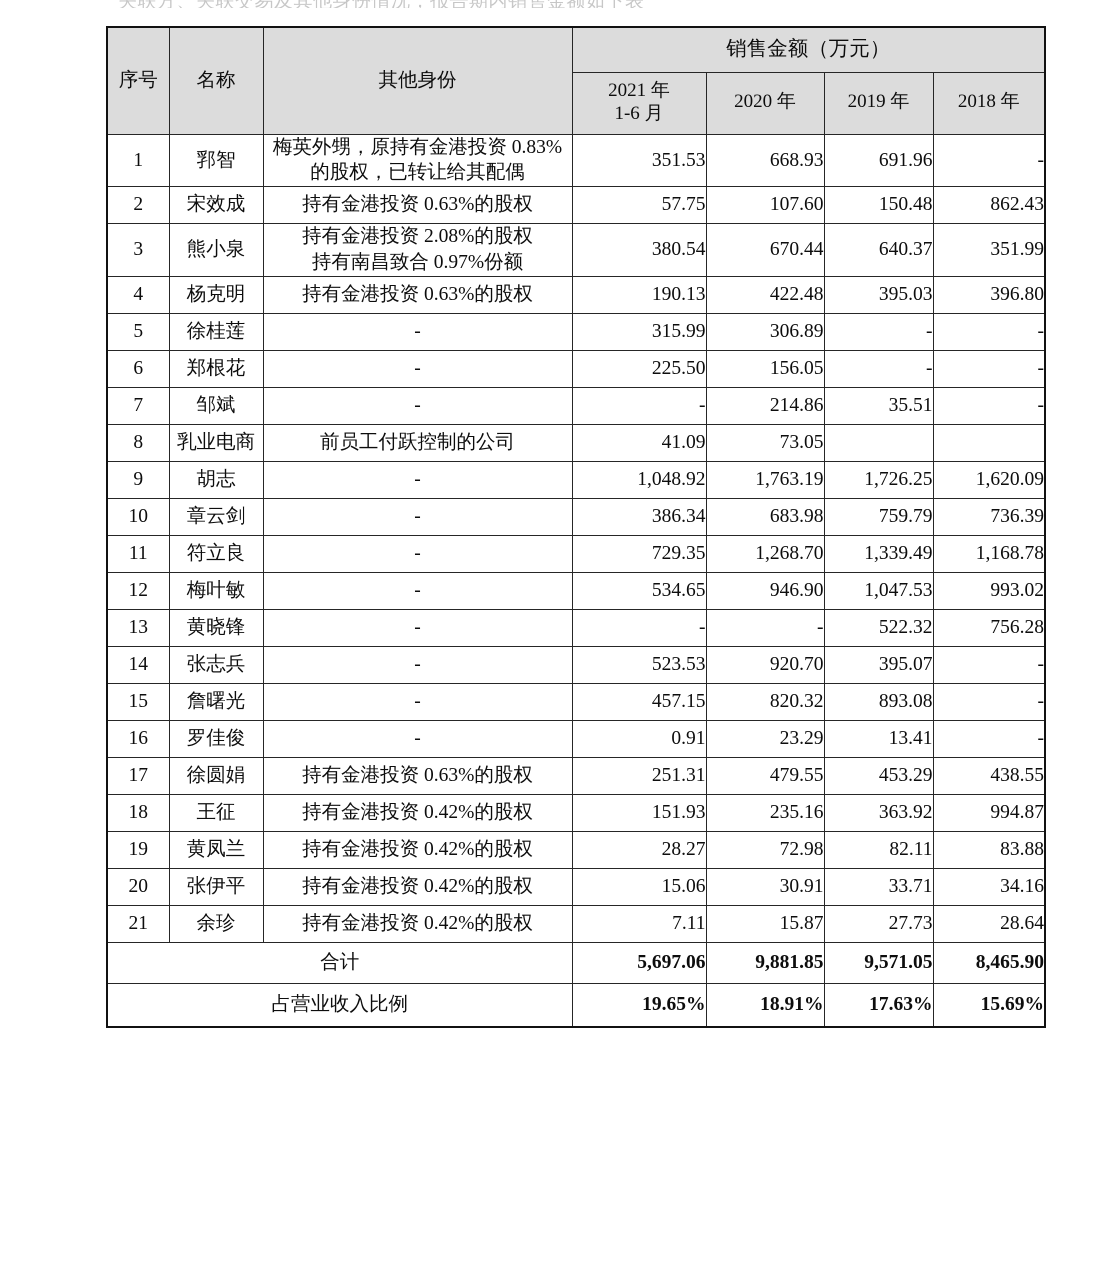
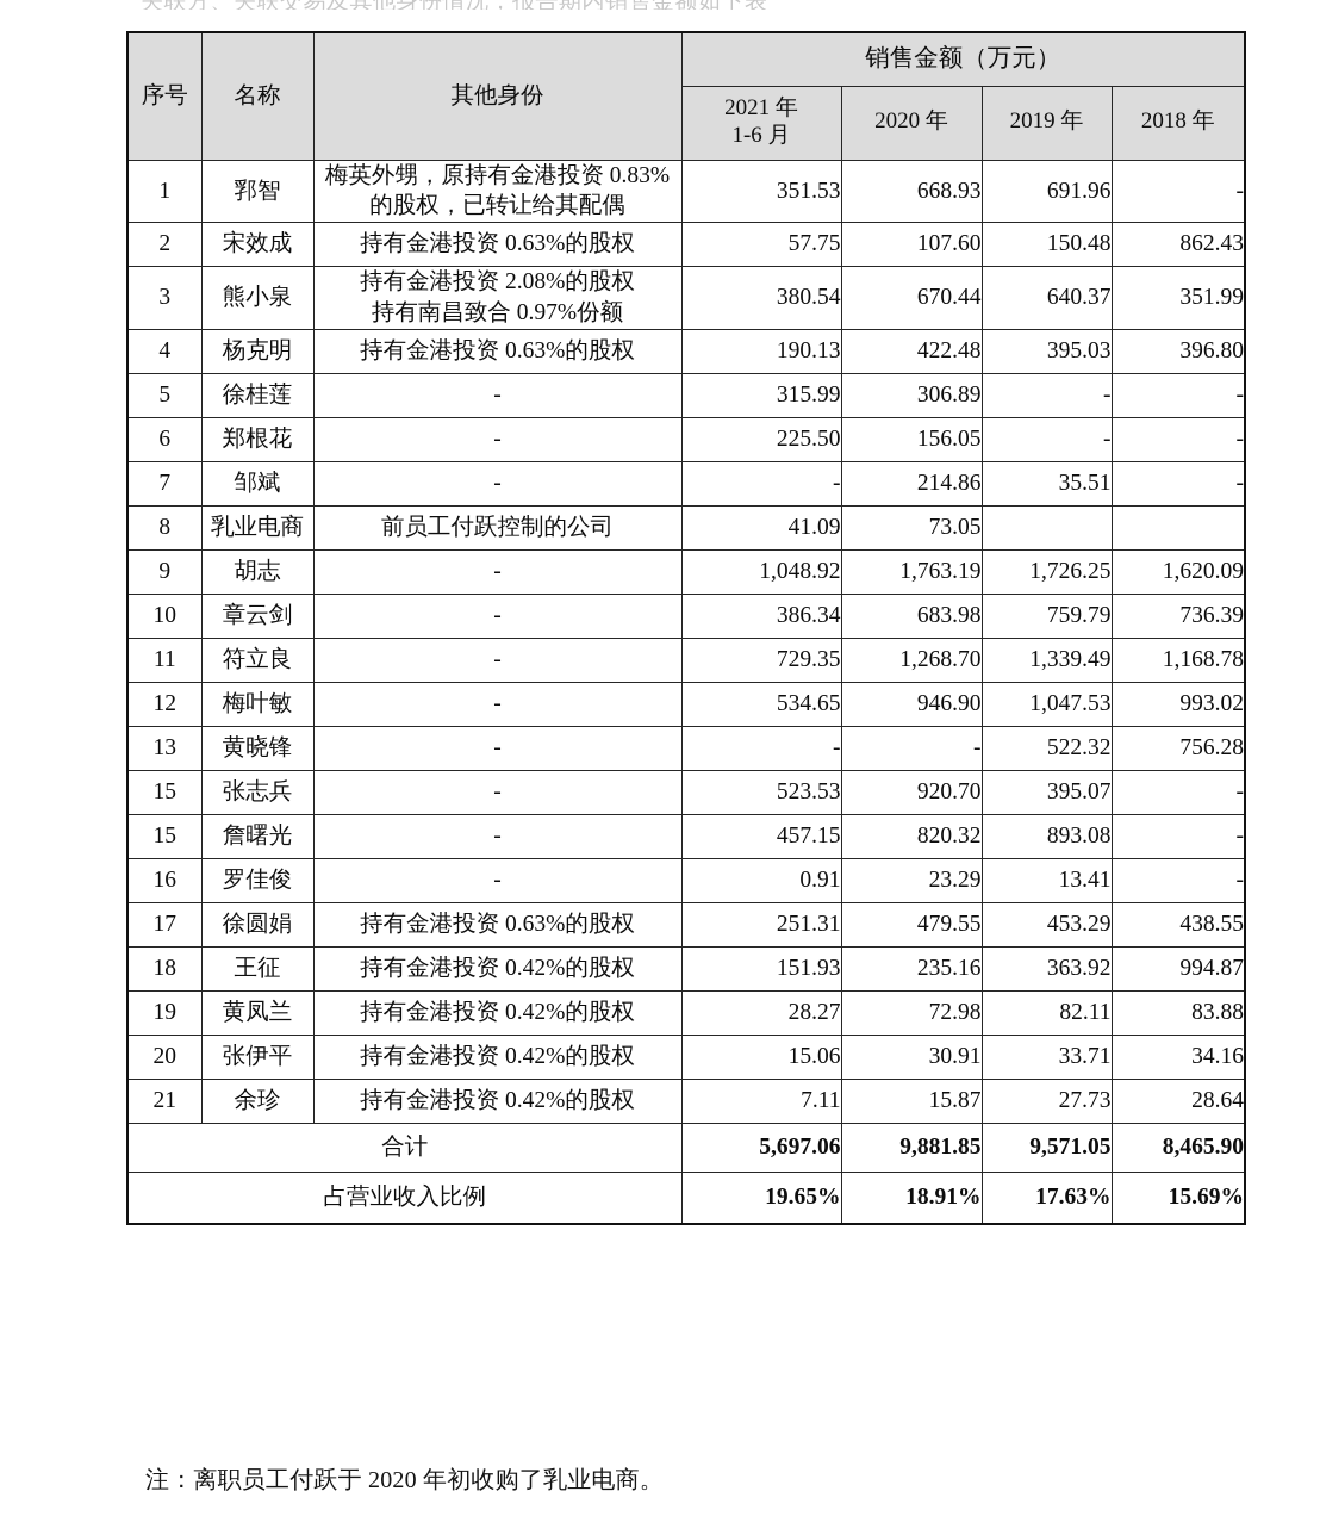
  关联方、关联交易及其他身份情况；报告期内销售金额如下表
  序号	名称	其他身份	销售金额（万元）
  2021 年 1-6 月	2020 年	2019 年	2018 年
  1	郛智	梅英外甥，原持有金港投资 0.83%的股权，已转让给其配偶	351.53	668.93	691.96	-
  2	宋效成	持有金港投资 0.63%的股权	57.75	107.60	150.48	862.43
  3	熊小泉	持有金港投资 2.08%的股权持有南昌致合 0.97%份额	380.54	670.44	640.37	351.99
  4	杨克明	持有金港投资 0.63%的股权	190.13	422.48	395.03	396.80
  5	徐桂莲	-	315.99	306.89	-	-
  6	郑根花	-	225.50	156.05	-	-
  7	邹斌	-	-	214.86	35.51	-
  8	乳业电商	前员工付跃控制的公司	41.09	73.05
  9	胡志	-	1,048.92	1,763.19	1,726.25	1,620.09
  10	章云剑	-	386.34	683.98	759.79	736.39
  11	符立良	-	729.35	1,268.70	1,339.49	1,168.78
  12	梅叶敏	-	534.65	946.90	1,047.53	993.02
  13	黄晓锋	-	-	-	522.32	756.28
- 14	张志兵	-	523.53	920.70	395.07	-
+ 15	张志兵	-	523.53	920.70	395.07	-
  15	詹曙光	-	457.15	820.32	893.08	-
  16	罗佳俊	-	0.91	23.29	13.41	-
  17	徐圆娟	持有金港投资 0.63%的股权	251.31	479.55	453.29	438.55
  18	王征	持有金港投资 0.42%的股权	151.93	235.16	363.92	994.87
  19	黄凤兰	持有金港投资 0.42%的股权	28.27	72.98	82.11	83.88
  20	张伊平	持有金港投资 0.42%的股权	15.06	30.91	33.71	34.16
  21	余珍	持有金港投资 0.42%的股权	7.11	15.87	27.73	28.64
  合计	5,697.06	9,881.85	9,571.05	8,465.90
  占营业收入比例	19.65%	18.91%	17.63%	15.69%
+ 注：离职员工付跃于 2020 年初收购了乳业电商。
